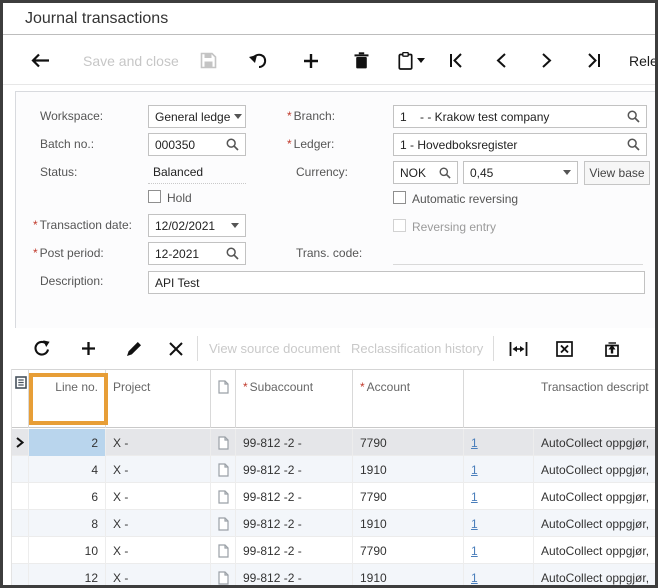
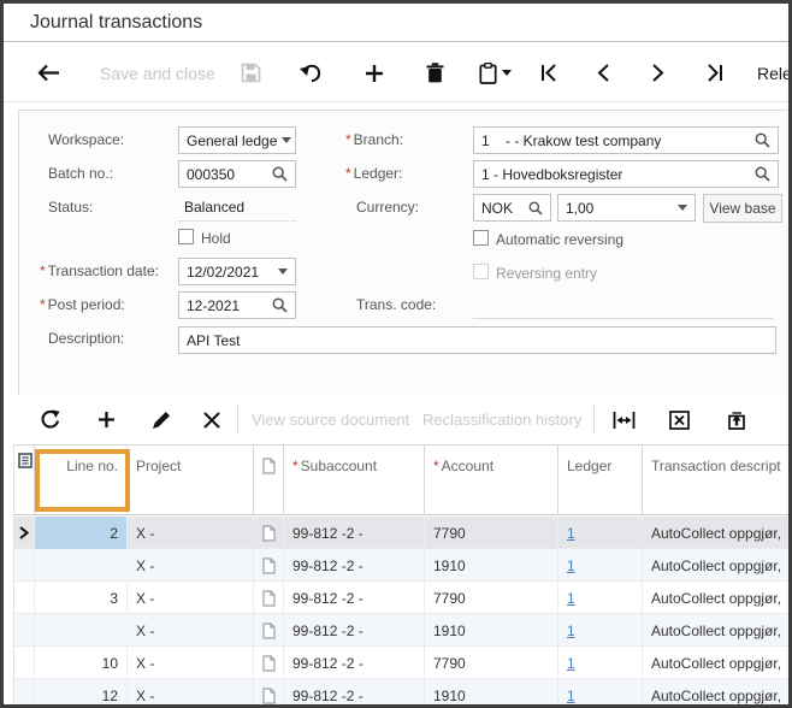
  Journal transactions
  Save and close
  Rele
  Workspace:
  General ledge
  Batch no.:
  000350
  Status:
  Balanced
  Hold
  * Transaction date:
  12/02/2021
  * Post period:
  12-2021
  Description:
  API Test
  * Branch:
  1 - - Krakow test company
  * Ledger:
  1 - Hovedboksregister
  Currency:
  NOK
- 0,45
+ 1,00
  View base
  Automatic reversing
  Reversing entry
  Trans. code:
  View source document
  Reclassification history
  Line no.
  Project
  * Subaccount
  * Account
+ Ledger
  Transaction descript
  2
  X -
  99-812 -2 -
  7790
  1
  AutoCollect oppgjør,
- 4
  X -
  99-812 -2 -
  1910
  1
  AutoCollect oppgjør,
- 6
+ 3
  X -
  99-812 -2 -
  7790
  1
  AutoCollect oppgjør,
- 8
  X -
  99-812 -2 -
  1910
  1
  AutoCollect oppgjør,
  10
  X -
  99-812 -2 -
  7790
  1
  AutoCollect oppgjør,
  12
  X -
  99-812 -2 -
  1910
  1
  AutoCollect oppgjør,
